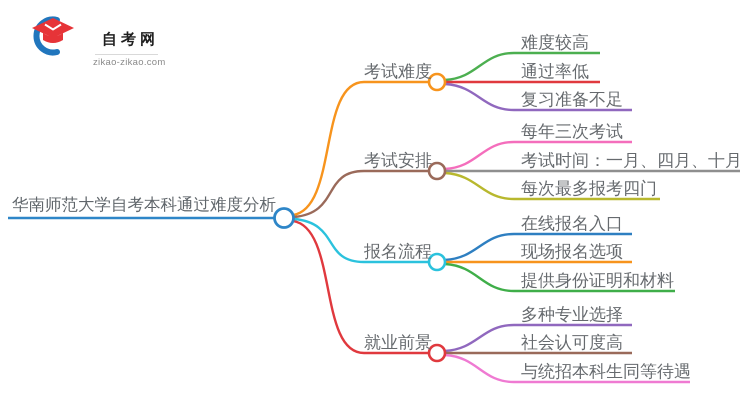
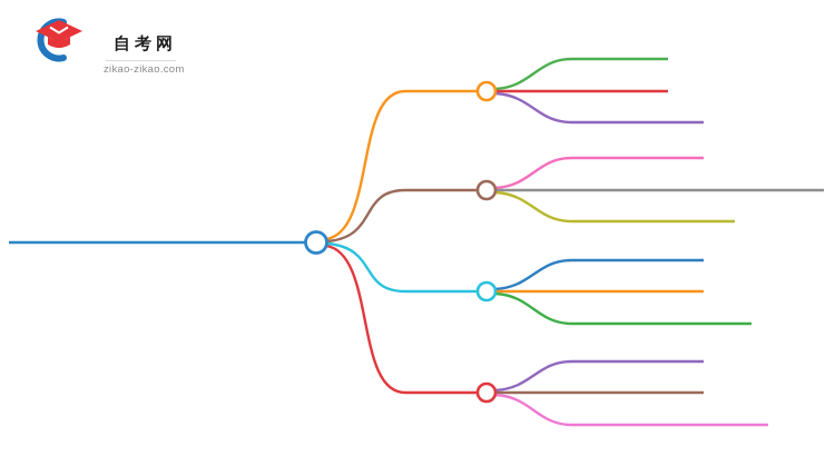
  自考网
  zikao-zikao.com
- 华南师范大学自考本科通过难度分析
- 考试难度
- 考试安排
- 报名流程
- 就业前景
- 难度较高
- 通过率低
- 复习准备不足
- 每年三次考试
- 考试时间：一月、四月、十月
- 每次最多报考四门
- 在线报名入口
- 现场报名选项
- 提供身份证明和材料
- 多种专业选择
- 社会认可度高
- 与统招本科生同等待遇
